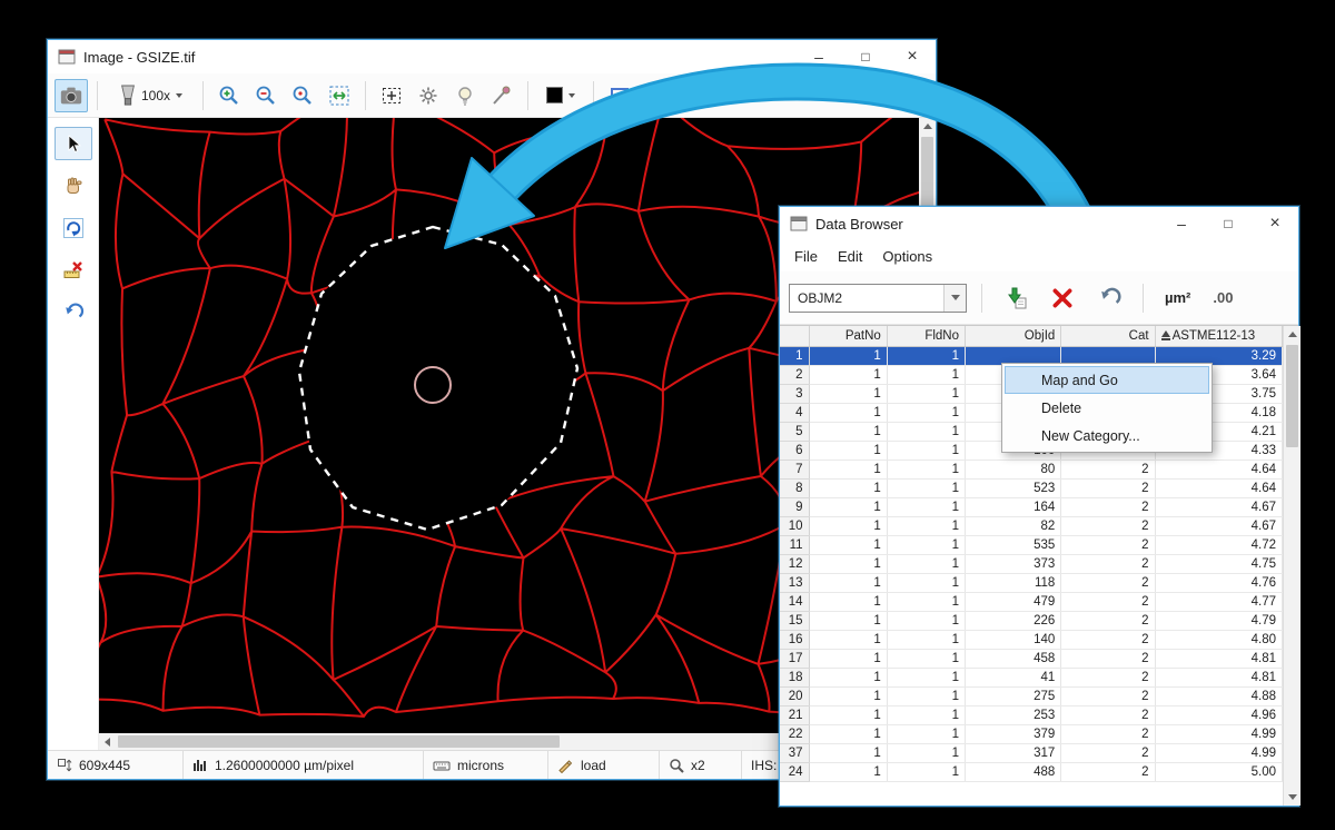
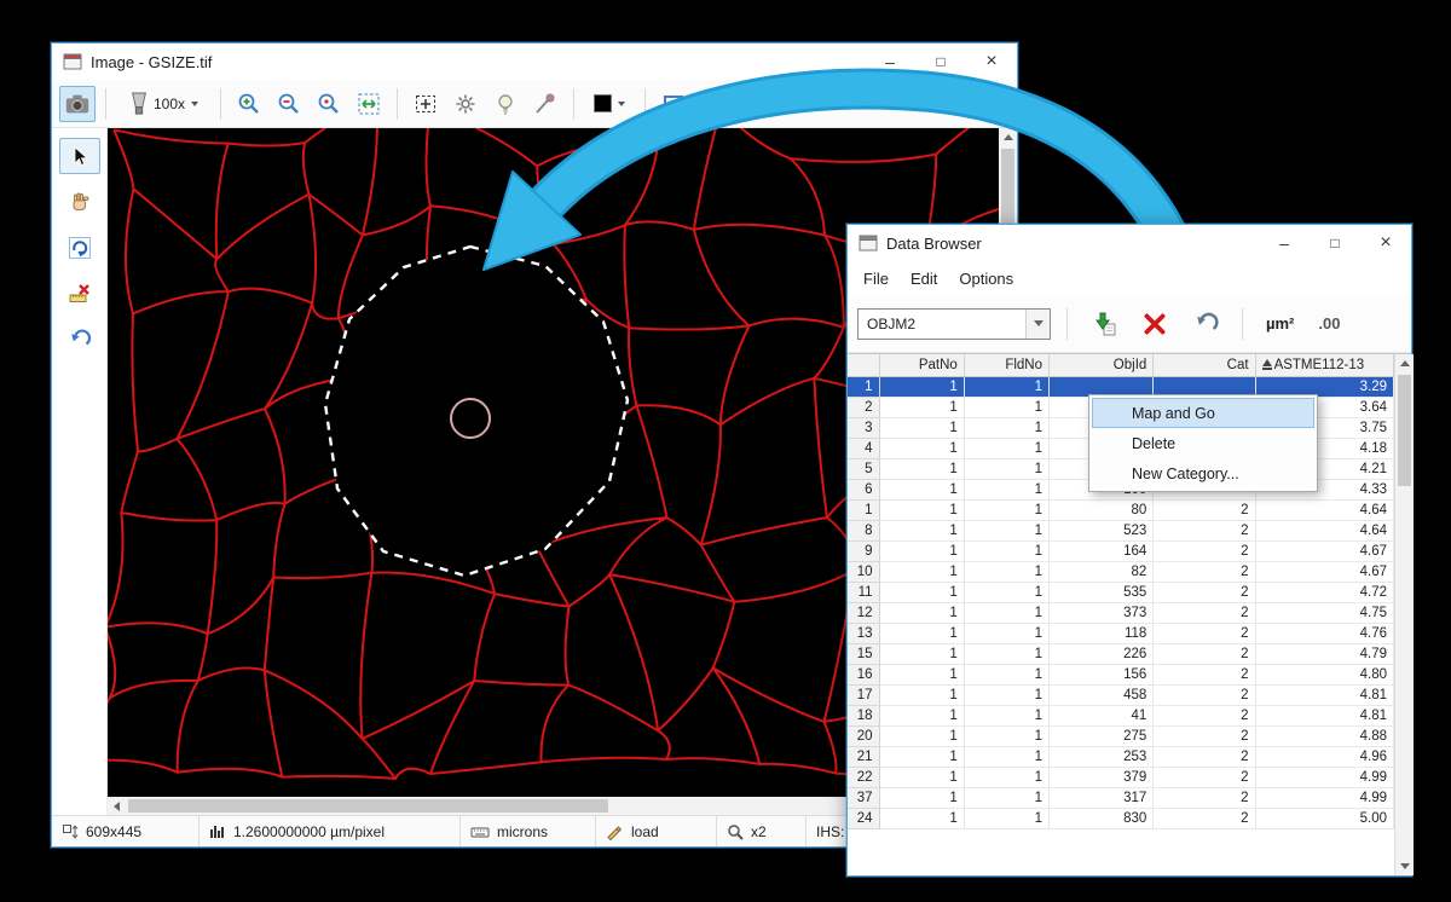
  Image - GSIZE.tif
  –
  □
  ×
  100x
  609x445
  1.2600000000 µm/pixel
  microns
  load
  x2
  IHS:
  Data Browser
  –
  □
  ×
  File
  Edit
  Options
  OBJM2
  µm²
  .00
  	PatNo	FldNo	ObjId	Cat	ASTME112-13
  1	1	1			3.29
  2	1	1			3.64
  3	1	1			3.75
  4	1	1			4.18
  5	1	1			4.21
  6	1	1			4.33
- 7	1	1	80	2	4.64
+ 1	1	1	80	2	4.64
  8	1	1	523	2	4.64
  9	1	1	164	2	4.67
  10	1	1	82	2	4.67
  11	1	1	535	2	4.72
  12	1	1	373	2	4.75
  13	1	1	118	2	4.76
- 14	1	1	479	2	4.77
  15	1	1	226	2	4.79
- 16	1	1	140	2	4.80
+ 16	1	1	156	2	4.80
  17	1	1	458	2	4.81
  18	1	1	41	2	4.81
  20	1	1	275	2	4.88
  21	1	1	253	2	4.96
  22	1	1	379	2	4.99
  37	1	1	317	2	4.99
- 24	1	1	488	2	5.00
+ 24	1	1	830	2	5.00
  Map and Go
  Delete
  New Category...
